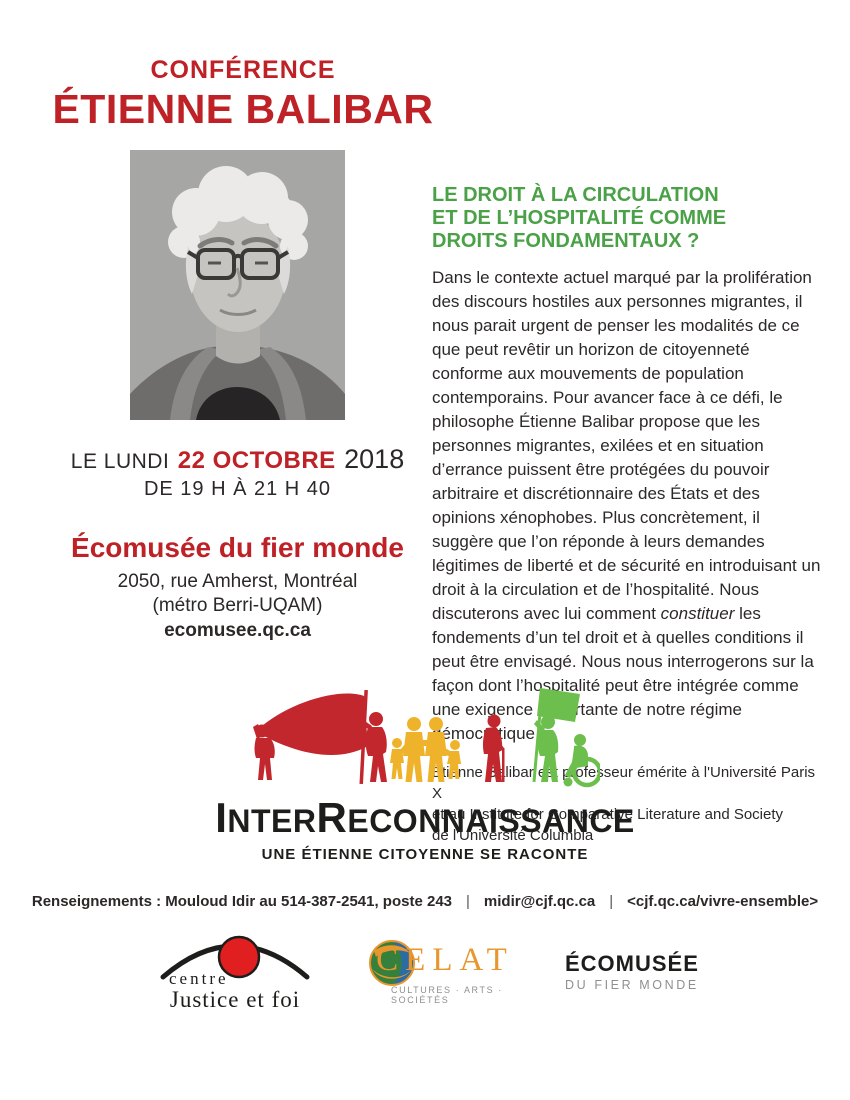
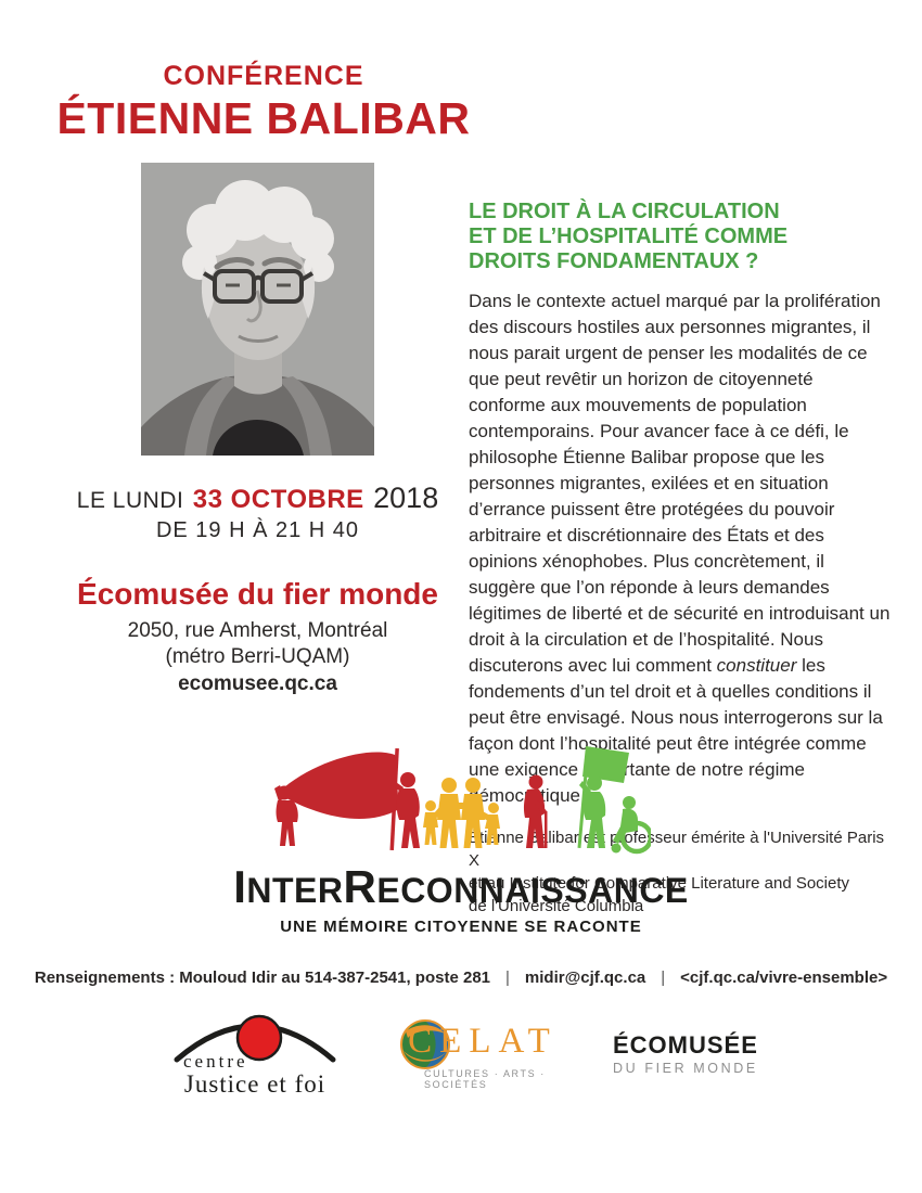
  CONFÉRENCE
  ÉTIENNE BALIBAR
- LE LUNDI 22 OCTOBRE 2018
+ LE LUNDI 33 OCTOBRE 2018
  DE 19 H À 21 H 40
  Écomusée du fier monde
  2050, rue Amherst, Montréal
  (métro Berri-UQAM)
  ecomusee.qc.ca
  LE DROIT À LA CIRCULATION
  ET DE L’HOSPITALITÉ COMME
  DROITS FONDAMENTAUX ?
  Dans le contexte actuel marqué par la prolifération des discours hostiles aux personnes migrantes, il nous parait urgent de penser les modalités de ce que peut revêtir un horizon de citoyenneté conforme aux mouvements de population contemporains. Pour avancer face à ce défi, le philosophe Étienne Balibar propose que les personnes migrantes, exilées et en situation d’errance puissent être protégées du pouvoir arbitraire et discrétionnaire des États et des opinions xénophobes. Plus concrètement, il suggère que l’on réponde à leurs demandes légitimes de liberté et de sécurité en introduisant un droit à la circulation et de l’hospitalité. Nous discuterons avec lui comment constituer les fondements d’un tel droit et à quelles conditions il peut être envisagé. Nous nous interrogerons sur la façon dont l’hospitalité peut être intégrée comme une exigencertante de notre régime émoctique
  Étiennealibar es pofesseur émérite à l'Université Paris X
  et au Institute for Comparative Literature and Society
  de l'Université Columbia
  INTERRECONNAISSANCE
- UNE ÉTIENNE CITOYENNE SE RACONTE
+ UNE MÉMOIRE CITOYENNE SE RACONTE
- Renseignements : Mouloud Idir au 514-387-2541, poste 243 | midir@cjf.qc.ca | <cjf.qc.ca/vivre-ensemble>
+ Renseignements : Mouloud Idir au 514-387-2541, poste 281 | midir@cjf.qc.ca | <cjf.qc.ca/vivre-ensemble>
  centre
  Justice et foi
  CELAT
  CULTURES · ARTS · SOCIÉTÉS
  ÉCOMUSÉE
  DU FIER MONDE
